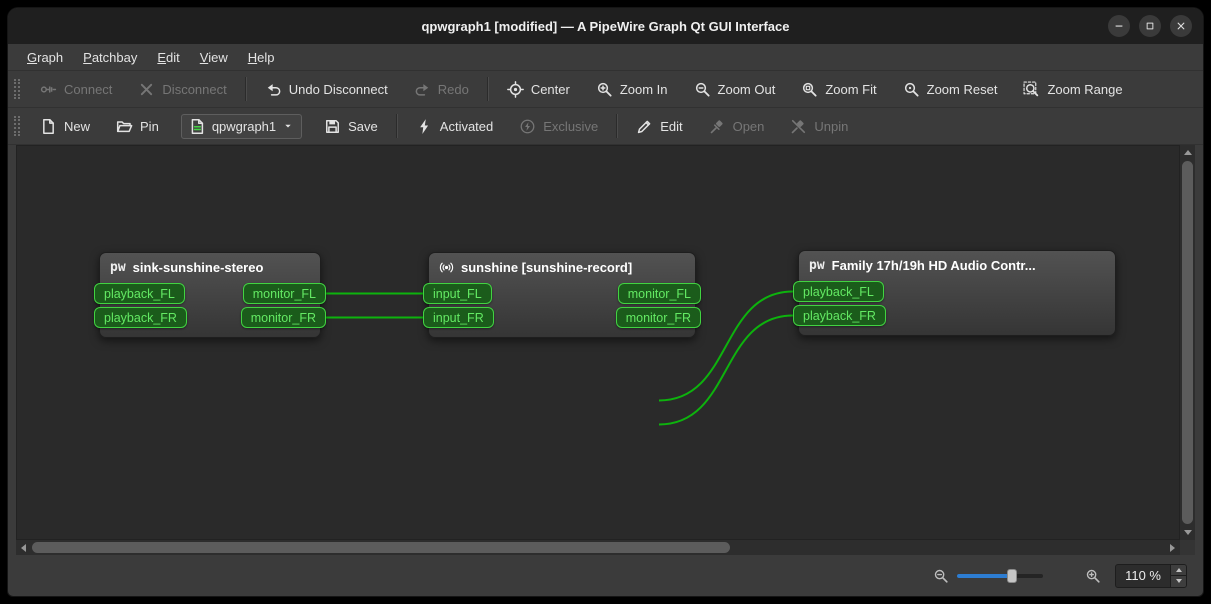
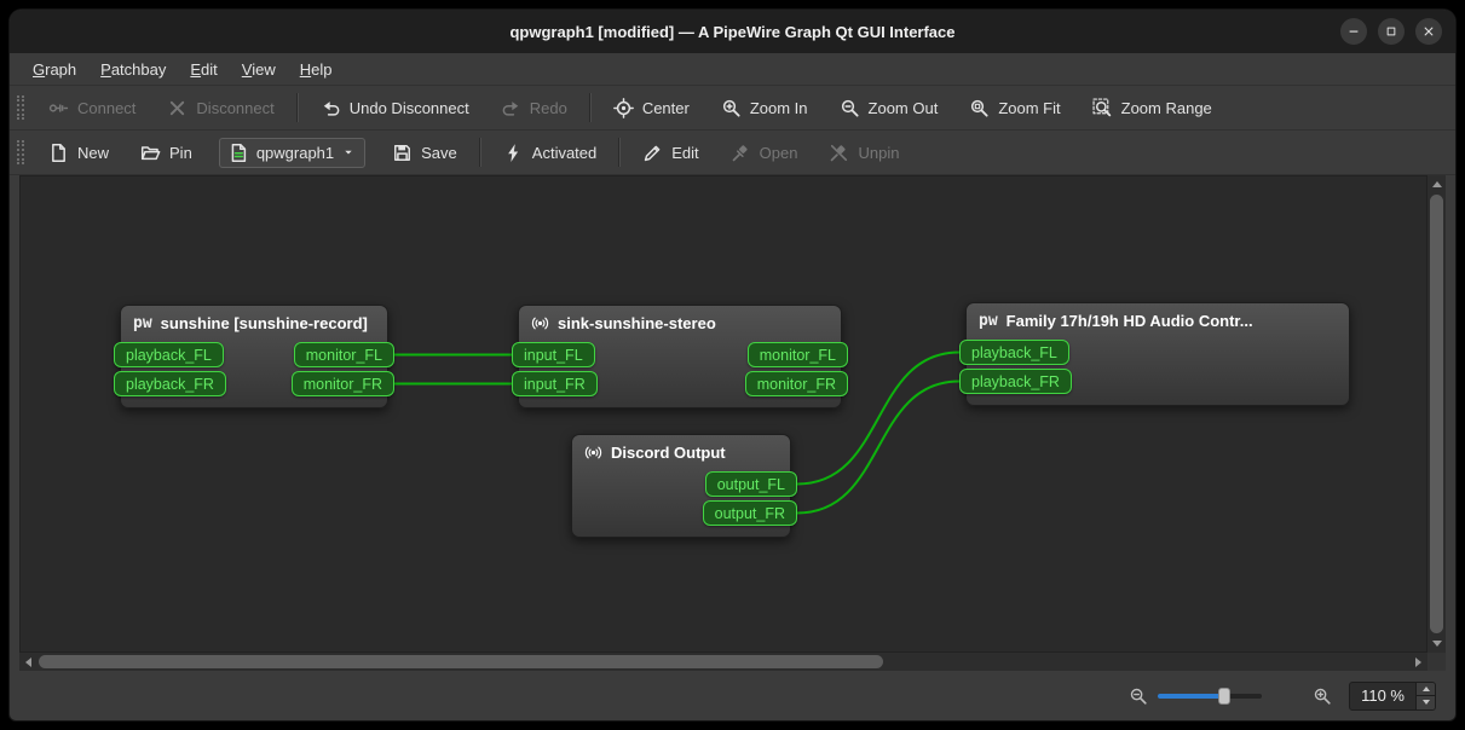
  qpwgraph1 [modified] — A PipeWire Graph Qt GUI Interface
  Graph
  Patchbay
  Edit
  View
  Help
  Connect
  Disconnect
  Undo Disconnect
  Redo
  Center
  Zoom In
  Zoom Out
  Zoom Fit
- Zoom Reset
  Zoom Range
  New
  Pin
  qpwgraph1
  Save
  Activated
- Exclusive
  Edit
  Open
  Unpin
  pw
- sink-sunshine-stereo
+ sunshine [sunshine-record]
  playback_FL
  playback_FR
  monitor_FL
  monitor_FR
- sunshine [sunshine-record]
+ sink-sunshine-stereo
  input_FL
  input_FR
  monitor_FL
  monitor_FR
  pw
  Family 17h/19h HD Audio Contr...
  playback_FL
  playback_FR
+ Discord Output
+ output_FL
+ output_FR
  110 %
